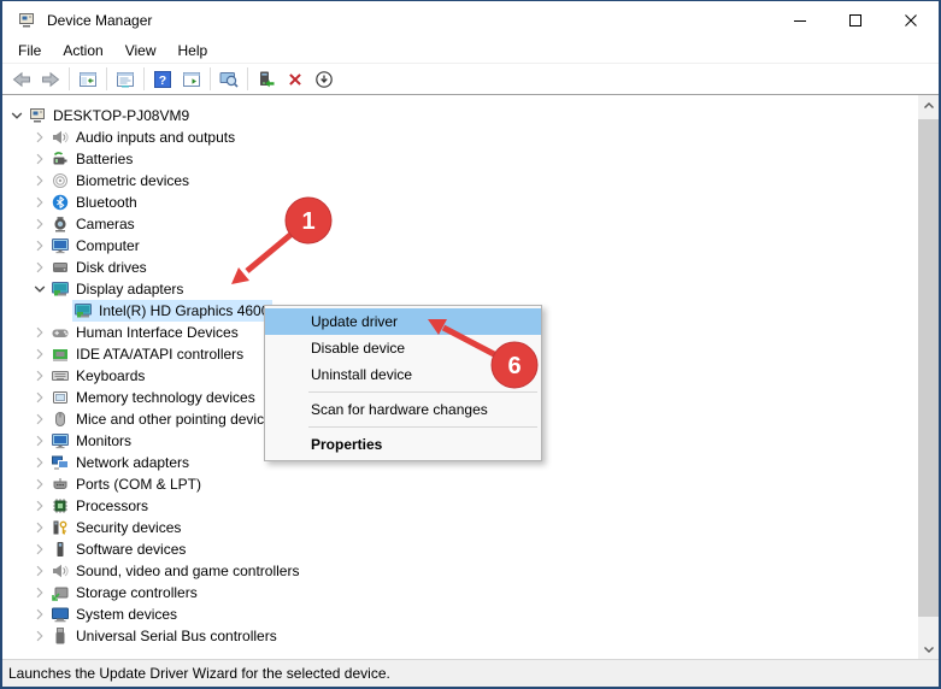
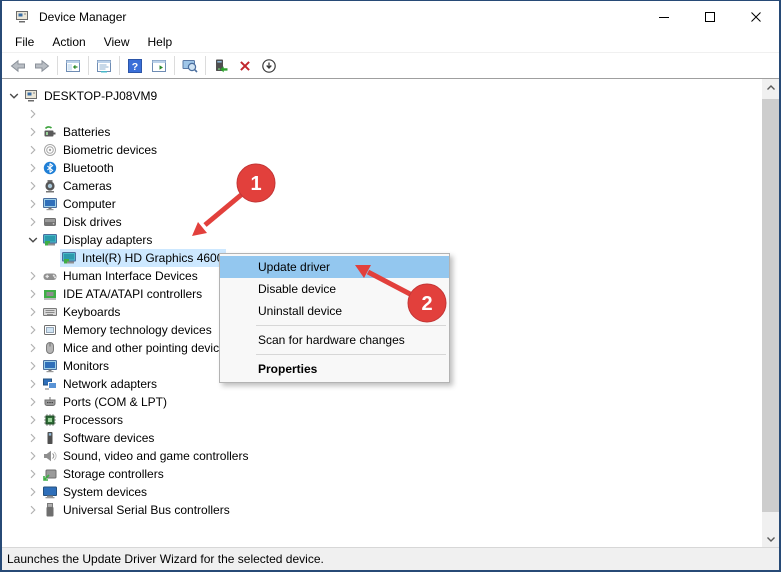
  Device Manager
  File
  Action
  View
  Help
  ?
  DESKTOP-PJ08VM9
- Audio inputs and outputs
  Batteries
  Biometric devices
  Bluetooth
  Cameras
  Computer
  Disk drives
  Display adapters
  Intel(R) HD Graphics 460
  Human Interface Devices
  IDE ATA/ATAPI controllers
  Keyboards
  Memory technology devices
  Mice and other pointing devic
  Monitors
  Network adapters
  Ports (COM & LPT)
  Processors
- Security devices
  Software devices
  Sound, video and game controllers
  Storage controllers
  System devices
  Universal Serial Bus controllers
  Launches the Update Driver Wizard for the selected device.
  Update driver
  Disable device
  Uninstall device
  Scan for hardware changes
  Properties
  1
- 6
+ 2
